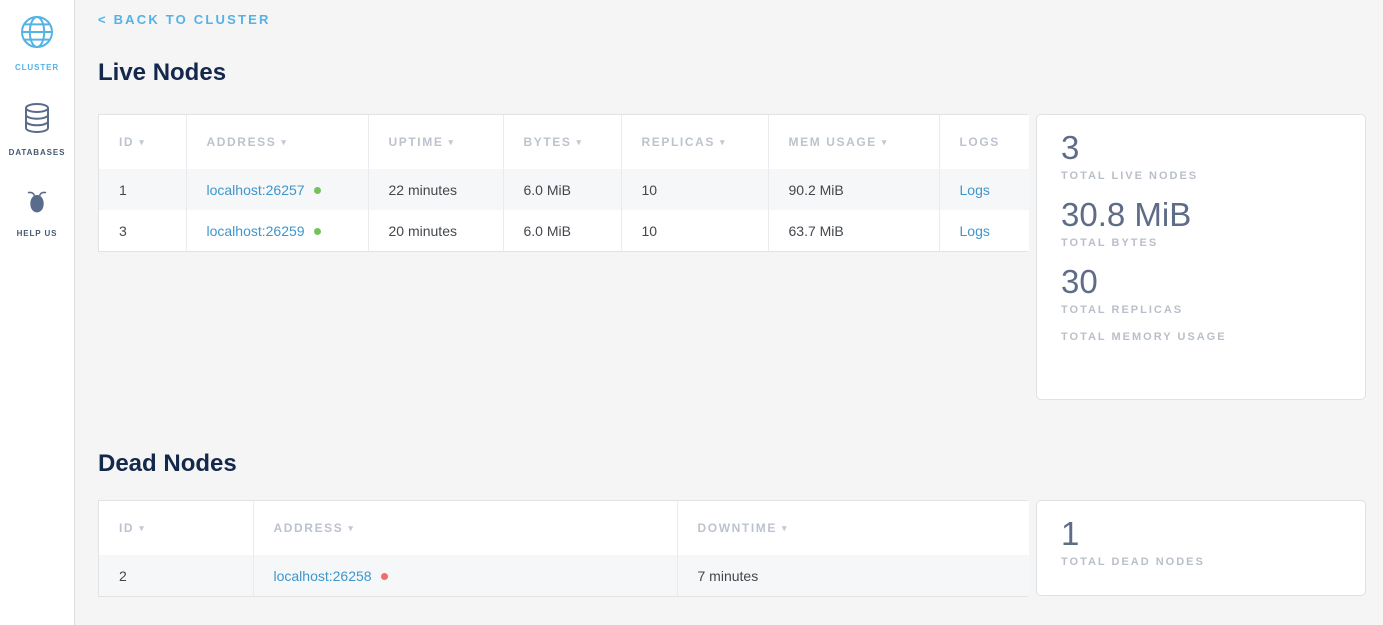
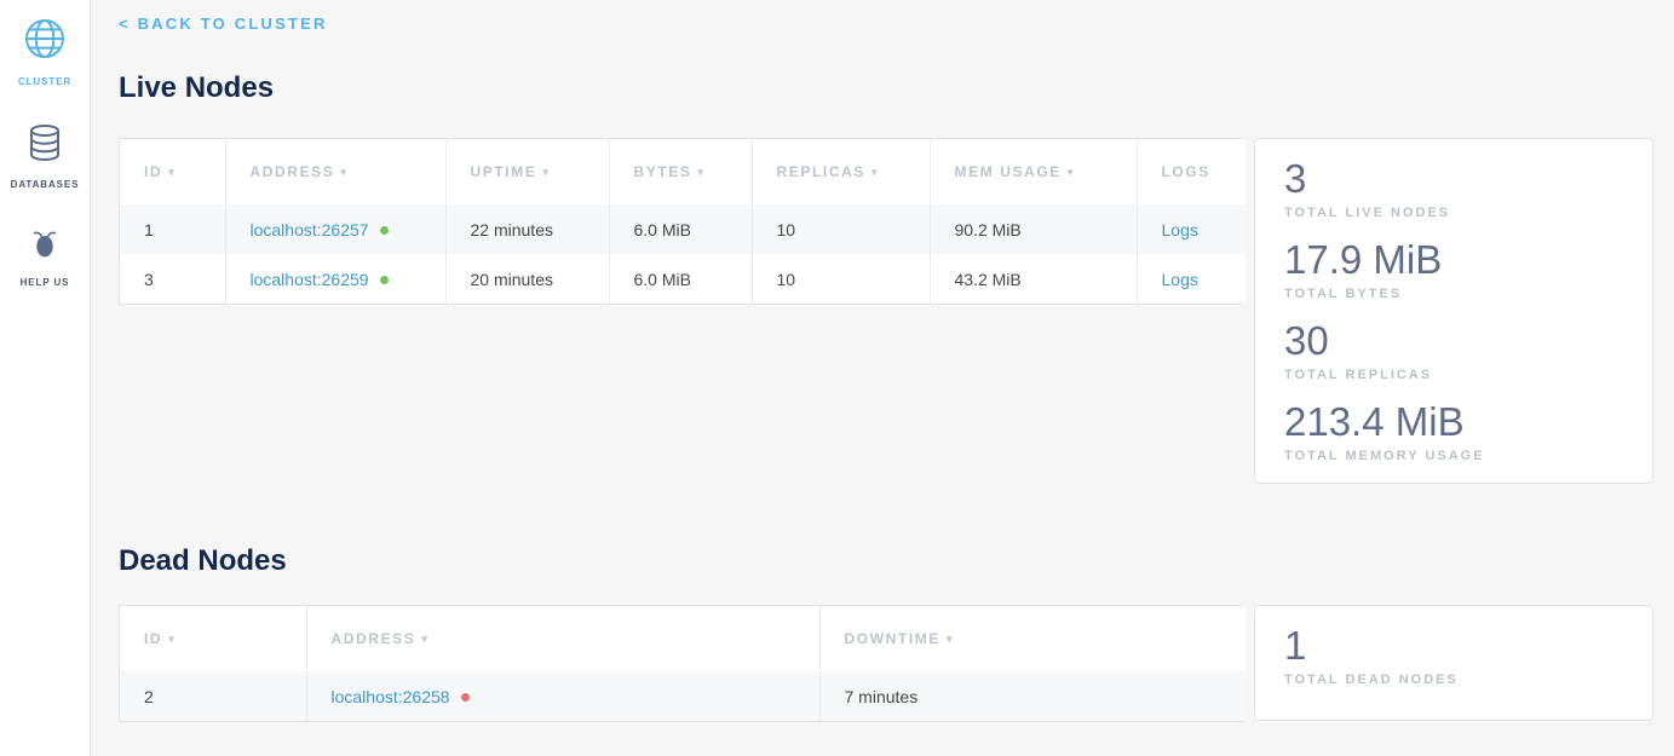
  CLUSTER
  DATABASES
  HELP US
  < BACK TO CLUSTER
  Live Nodes
  ID ▾	ADDRESS ▾	UPTIME ▾	BYTES ▾	REPLICAS ▾	MEM USAGE ▾	LOGS
  1	localhost:26257	22 minutes	6.0 MiB	10	90.2 MiB	Logs
- 3	localhost:26259	20 minutes	6.0 MiB	10	63.7 MiB	Logs
+ 3	localhost:26259	20 minutes	6.0 MiB	10	43.2 MiB	Logs
  3
  TOTAL LIVE NODES
- 30.8 MiB
+ 17.9 MiB
  TOTAL BYTES
  30
  TOTAL REPLICAS
+ 213.4 MiB
  TOTAL MEMORY USAGE
  Dead Nodes
  ID ▾	ADDRESS ▾	DOWNTIME ▾
  2	localhost:26258	7 minutes
  1
  TOTAL DEAD NODES
